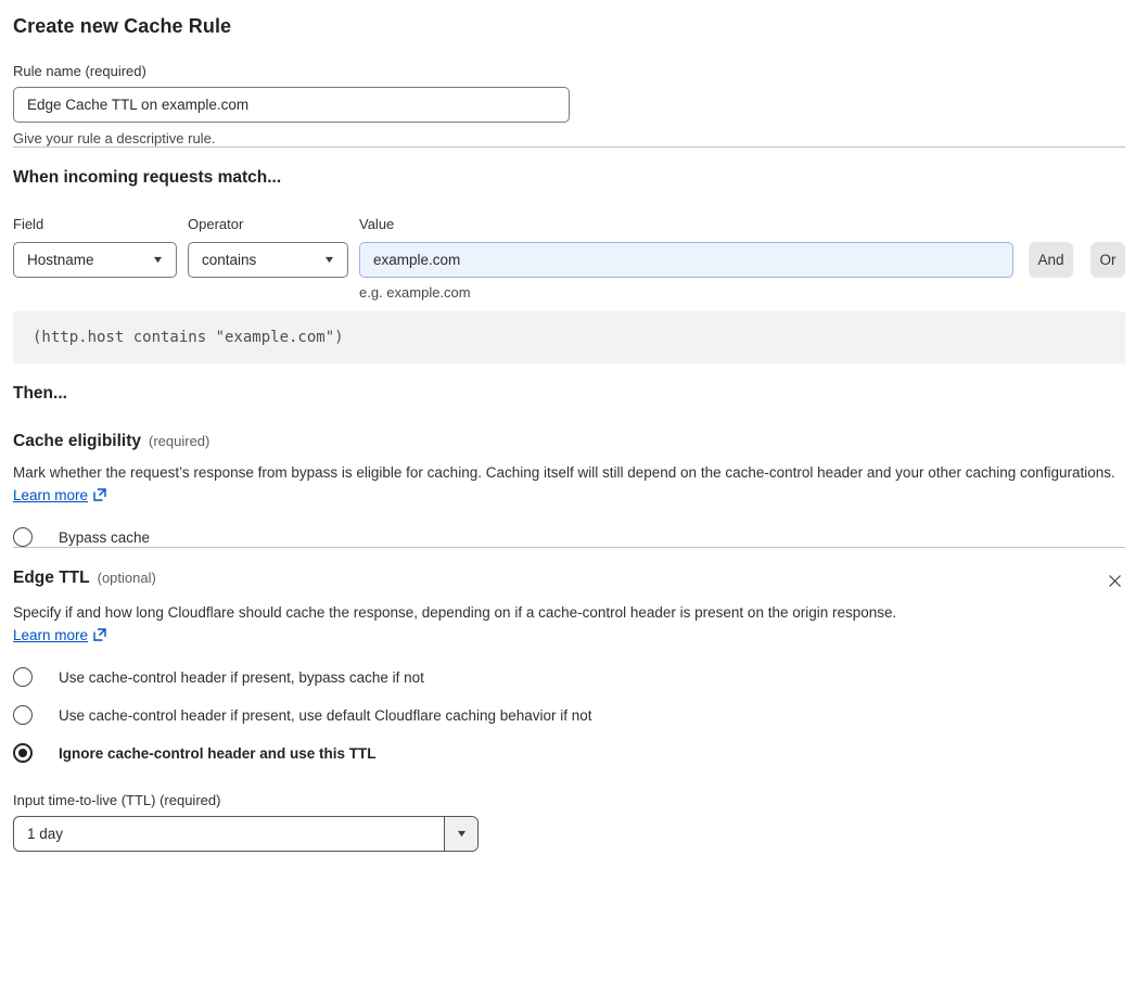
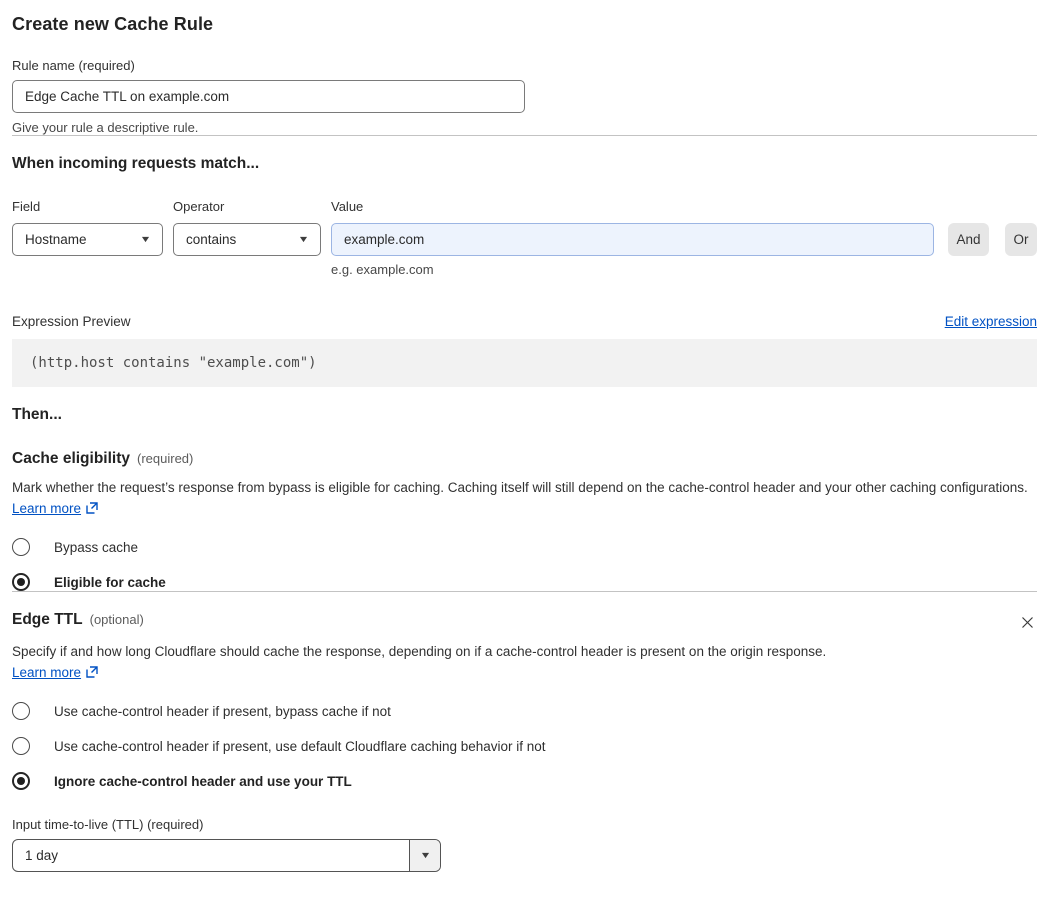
  Create new Cache Rule
  Rule name (required)
  Edge Cache TTL on example.com
  Give your rule a descriptive rule.
  When incoming requests match...
  Field
  Operator
  Value
  Hostname
  ▼
  contains
  ▼
  example.com
  And
  Or
  e.g. example.com
+ Expression Preview
+ Edit expression
  (http.host contains "example.com")
  Then...
  Cache eligibility
  (required)
  Mark whether the request’s response from bypass is eligible for caching. Caching itself will still depend on the cache-control header and your other caching configurations. Learn more
  Bypass cache
+ Eligible for cache
  Edge TTL
  (optional)
  Specify if and how long Cloudflare should cache the response, depending on if a cache-control header is present on the origin response. Learn more
  Use cache-control header if present, bypass cache if not
  Use cache-control header if present, use default Cloudflare caching behavior if not
- Ignore cache-control header and use this TTL
+ Ignore cache-control header and use your TTL
  Input time-to-live (TTL) (required)
  1 day
  ▼
